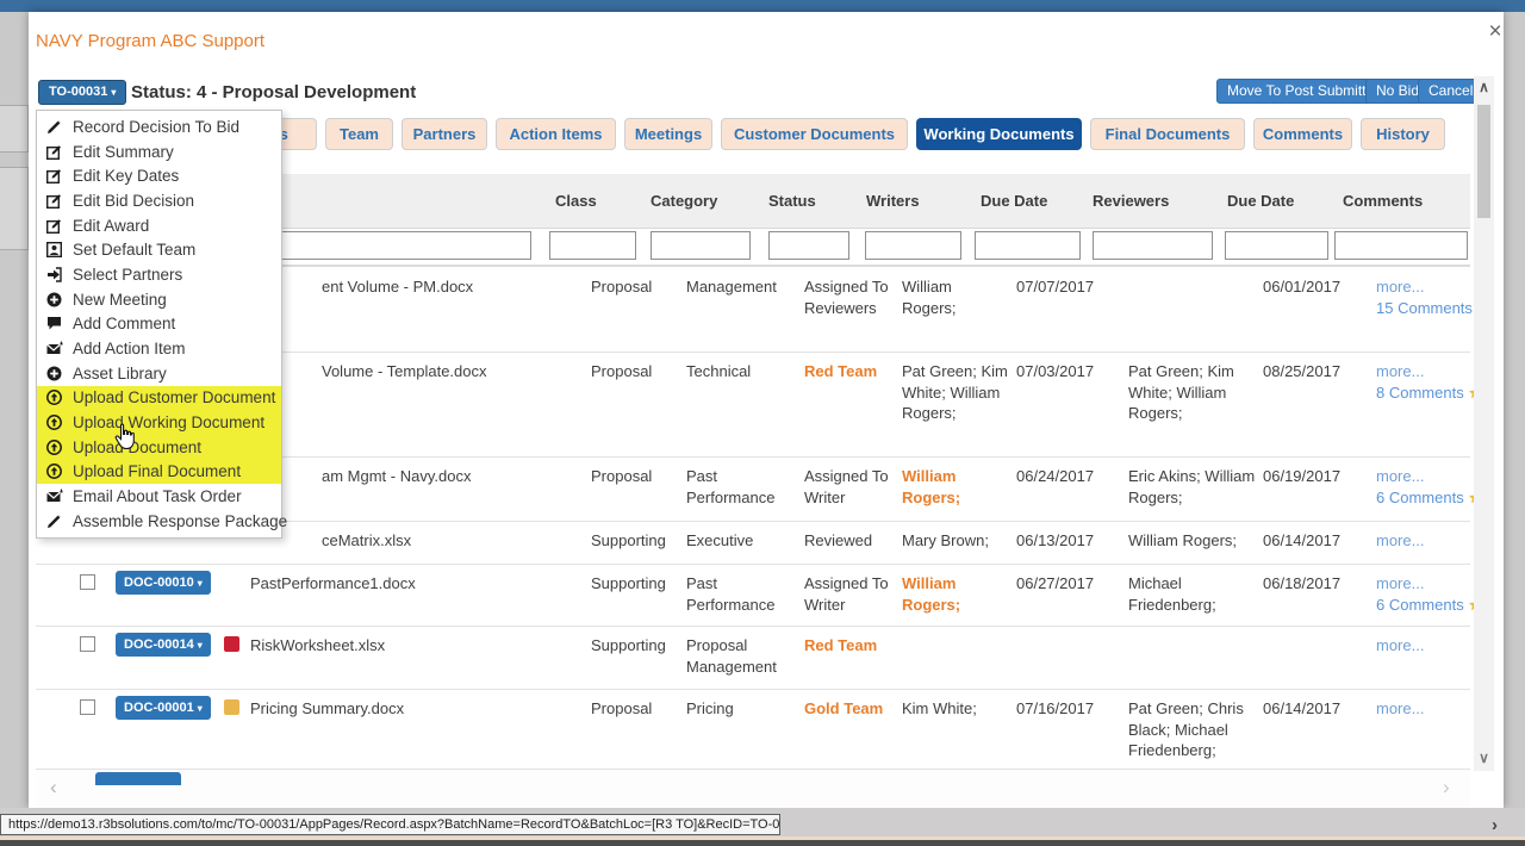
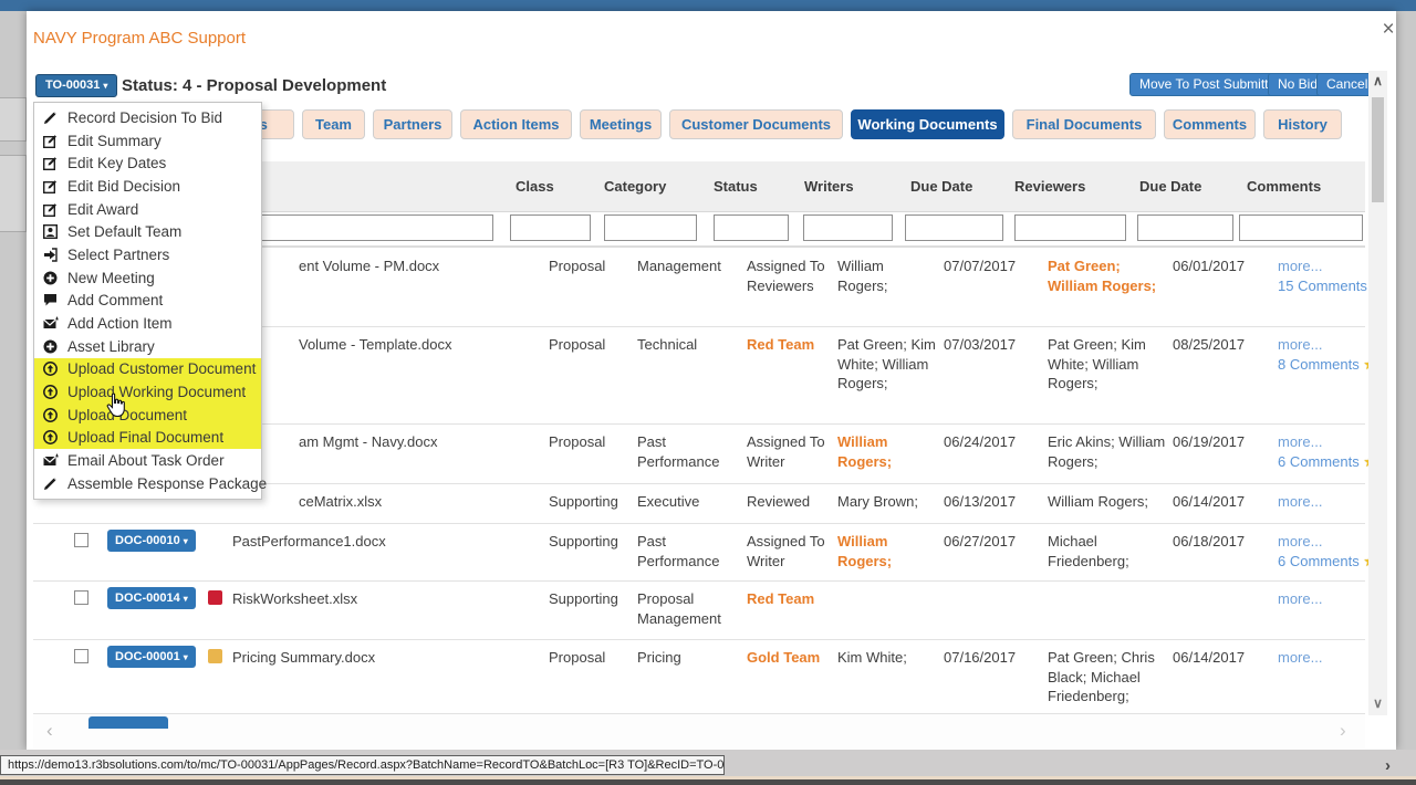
  ×
  NAVY Program ABC Support
  TO-00031 ▾
  Status: 4 - Proposal Development
  Move To Post Submitt
  No Bid
  Cancel
  Team
  Partners
  Action Items
  Meetings
  Customer Documents
  Working Documents
  Final Documents
  Comments
  History
  Class
  Category
  Status
  Writers
  Due Date
  Reviewers
  Due Date
  Comments
  ent Volume - PM.docx
  Proposal
  Management
  Assigned To Reviewers
  William Rogers;
  07/07/2017
+ Pat Green; William Rogers;
  06/01/2017
  more...
  15 Comments
  Volume - Template.docx
  Proposal
  Technical
  Red Team
  Pat Green; Kim White; William Rogers;
  07/03/2017
  Pat Green; Kim White; William Rogers;
  08/25/2017
  more...
  8 Comments
  am Mgmt - Navy.docx
  Proposal
  Past Performance
  Assigned To Writer
  William Rogers;
  06/24/2017
  Eric Akins; William Rogers;
  06/19/2017
  more...
  6 Comments
  ceMatrix.xlsx
  Supporting
  Executive
  Reviewed
  Mary Brown;
  06/13/2017
  William Rogers;
  06/14/2017
  more...
  DOC-00010 ▾
  PastPerformance1.docx
  Supporting
  Past Performance
  Assigned To Writer
  William Rogers;
  06/27/2017
  Michael Friedenberg;
  06/18/2017
  more...
  6 Comments
  DOC-00014 ▾
  RiskWorksheet.xlsx
  Supporting
  Proposal Management
  Red Team
  more...
  DOC-00001 ▾
  Pricing Summary.docx
  Proposal
  Pricing
  Gold Team
  Kim White;
  07/16/2017
  Pat Green; Chris Black; Michael Friedenberg;
  06/14/2017
  more...
  ‹
  ›
  ∧
  ∨
  Record Decision To Bid
  Edit Summary
  Edit Key Dates
  Edit Bid Decision
  Edit Award
  Set Default Team
  Select Partners
  New Meeting
  Add Comment
  Add Action Item
  Asset Library
  Upload Customer Document
  Upload Working Document
  Upload Document
  Upload Final Document
  Email About Task Order
  Assemble Response Package
  https://demo13.r3bsolutions.com/to/mc/TO-00031/AppPages/Record.aspx?BatchName=RecordTO&BatchLoc=[R3 TO]&RecID=TO-0
  ›
